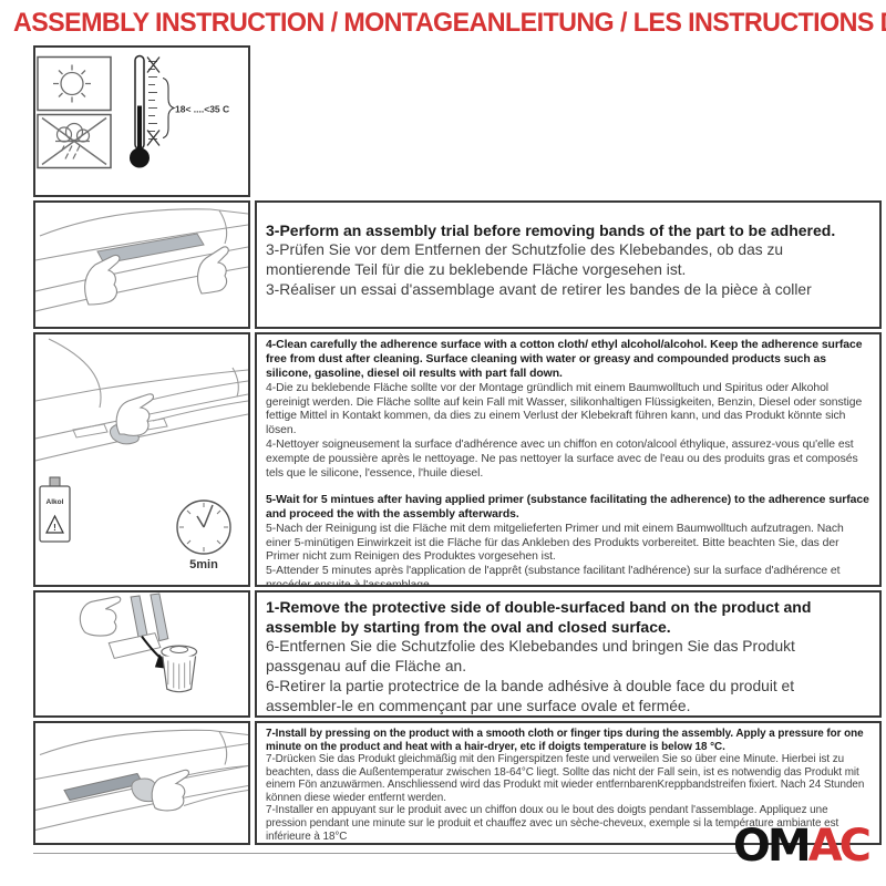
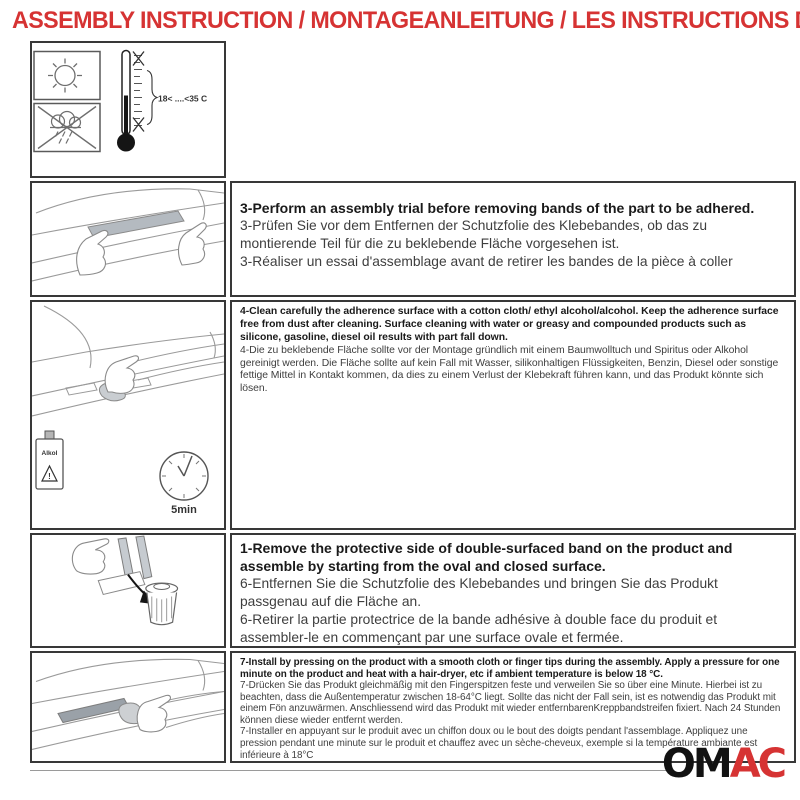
  ASSEMBLY INSTRUCTION / MONTAGEANLEITUNG / LES INSTRUCTIONS
  18< ....<35 C
  3-Perform an assembly trial before removing bands of the part to be adhered.
  3-Prüfen Sie vor dem Entfernen der Schutzfolie des Klebebandes, ob das zu montierende Teil für die zu beklebende Fläche vorgesehen ist.
  3-Réaliser un essai d'assemblage avant de retirer les bandes de la pièce à coller
  !
  5min
  4-Clean carefully the adherence surface with a cotton cloth/ ethyl alcohol/alcohol. Keep the adherence surface free from dust after cleaning. Surface cleaning with water or greasy and compounded products such as silicone, gasoline, diesel oil results with part fall down.
  4-Die zu beklebende Fläche sollte vor der Montage gründlich mit einem Baumwolltuch und Spiritus oder Alkohol gereinigt werden. Die Fläche sollte auf kein Fall mit Wasser, silikonhaltigen Flüssigkeiten, Benzin, Diesel oder sonstige fettige Mittel in Kontakt kommen, da dies zu einem Verlust der Klebekraft führen kann, und das Produkt könnte sich lösen.
- 4-Nettoyer soigneusement la surface d'adhérence avec un chiffon en coton/alcool éthylique, assurez-vous qu'elle est exempte de poussière après le nettoyage. Ne pas nettoyer la surface avec de l'eau ou des produits gras et composés tels que le silicone, l'essence, l'huile diesel.
- 5-Wait for 5 mintues after having applied primer (substance facilitating the adherence) to the adherence surface and proceed the with the assembly afterwards.
- 5-Nach der Reinigung ist die Fläche mit dem mitgelieferten Primer und mit einem Baumwolltuch aufzutragen. Nach einer 5-minütigen Einwirkzeit ist die Fläche für das Ankleben des Produkts vorbereitet. Bitte beachten Sie, das der Primer nicht zum Reinigen des Produktes vorgesehen ist.
- 5-Attender 5 minutes après l'application de l'apprêt (substance facilitant l'adhérence) sur la surface d'adhérence et procéder ensuite à l'assemblage
  1-Remove the protective side of double-surfaced band on the product and assemble by starting from the oval and closed surface.
  6-Entfernen Sie die Schutzfolie des Klebebandes und bringen Sie das Produkt passgenau auf die Fläche an.
  6-Retirer la partie protectrice de la bande adhésive à double face du produit et assembler-le en commençant par une surface ovale et fermée.
- 7-Install by pressing on the product with a smooth cloth or finger tips during the assembly. Apply a pressure for one minute on the product and heat with a hair-dryer, etc if doigts temperature is below 18 °C.
+ 7-Install by pressing on the product with a smooth cloth or finger tips during the assembly. Apply a pressure for one minute on the product and heat with a hair-dryer, etc if ambient temperature is below 18 °C.
  7-Drücken Sie das Produkt gleichmäßig mit den Fingerspitzen feste und verweilen Sie so über eine Minute. Hierbei ist zu beachten, dass die Außentemperatur zwischen 18-64°C liegt. Sollte das nicht der Fall sein, ist es notwendig das Produkt mit einem Fön anzuwärmen. Anschliessend wird das Produkt mit wieder entfernbarenKreppbandstreifen fixiert. Nach 24 Stunden können diese wieder entfernt werden.
  7-Installer en appuyant sur le produit avec un chiffon doux ou le bout des doigts pendant l'assemblage. Appliquez une pression pendant une minute sur le produit et chauffez avec un sèche-cheveux, exemple si la température ambiante est inférieure à 18°C
  OMAC
